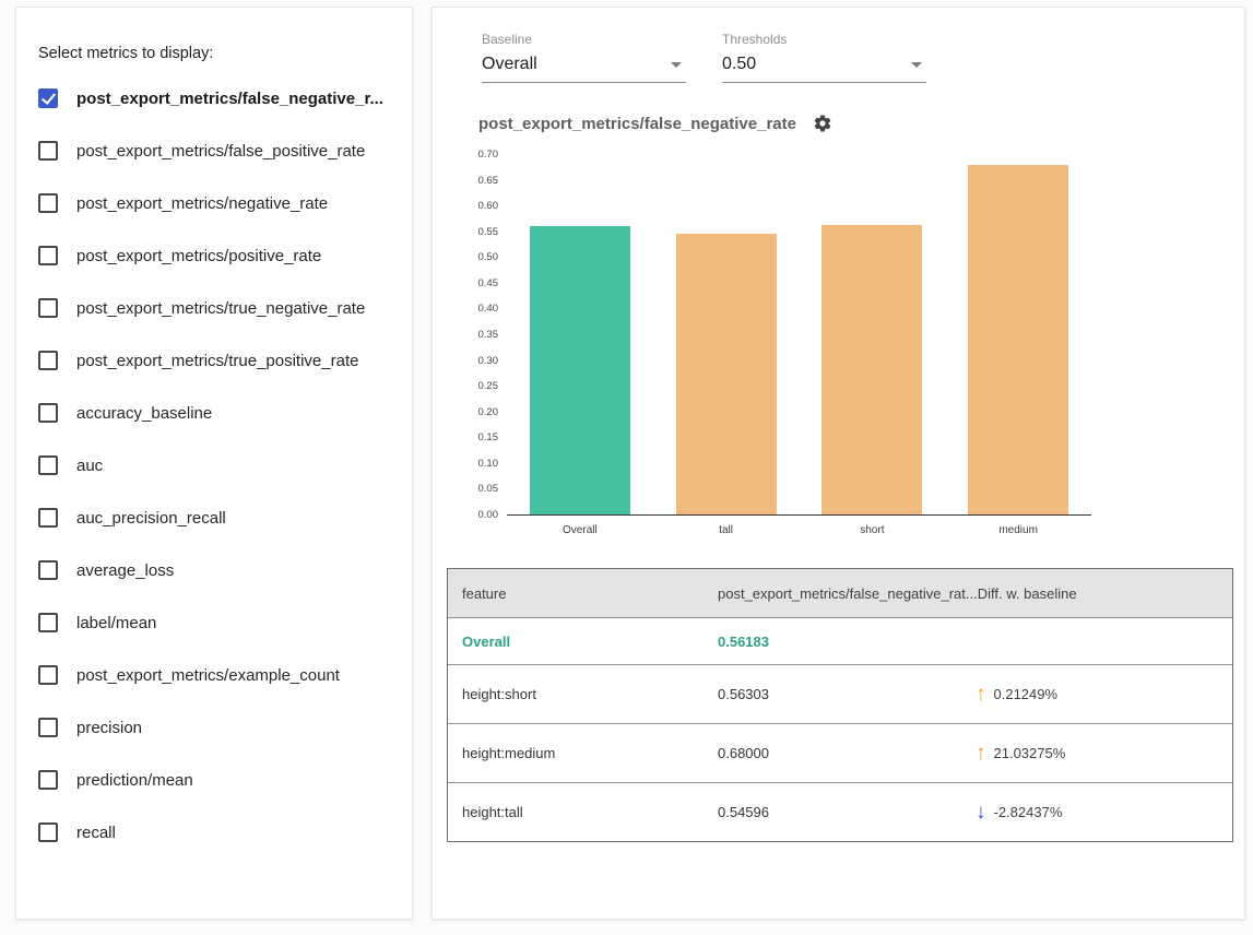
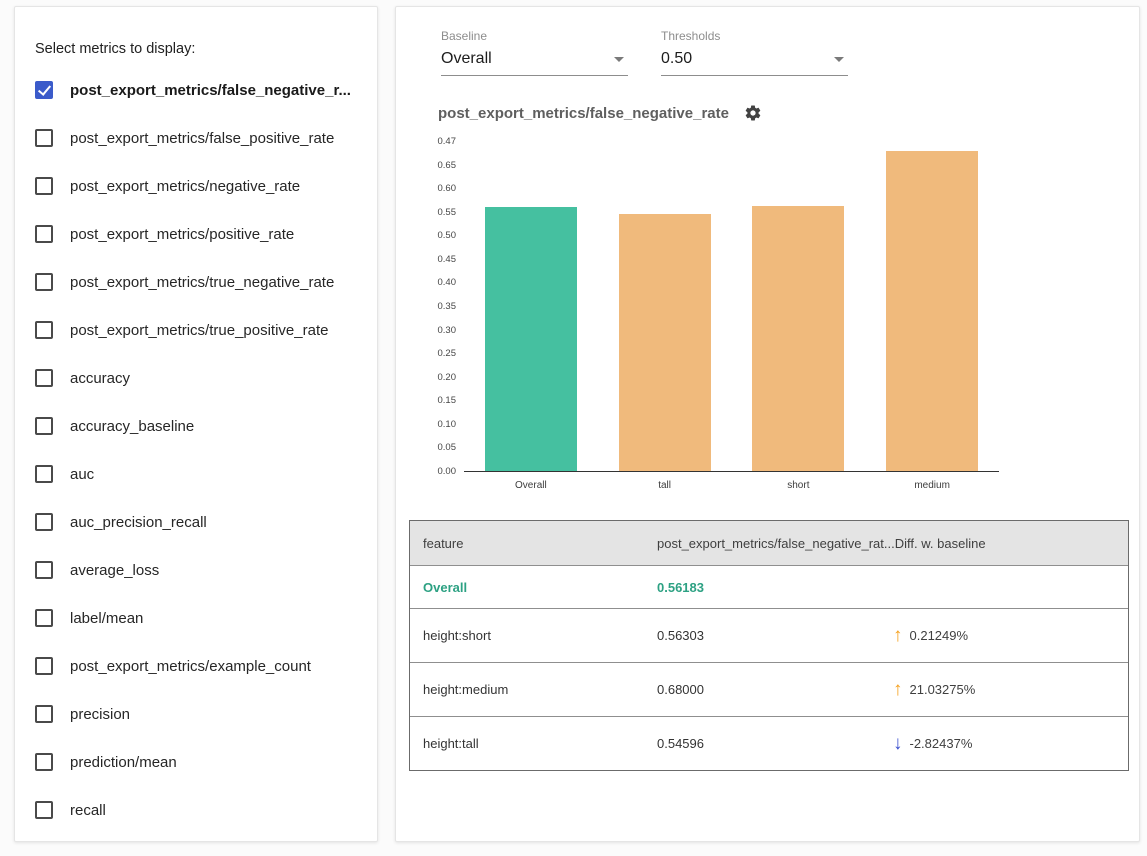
  Select metrics to display:
  post_export_metrics/false_negative_r...
  post_export_metrics/false_positive_rate
  post_export_metrics/negative_rate
  post_export_metrics/positive_rate
  post_export_metrics/true_negative_rate
  post_export_metrics/true_positive_rate
+ accuracy
  accuracy_baseline
  auc
  auc_precision_recall
  average_loss
  label/mean
  post_export_metrics/example_count
  precision
  prediction/mean
  recall
  Baseline
  Overall
  Thresholds
  0.50
  post_export_metrics/false_negative_rate
  0.00
  0.05
  0.10
  0.15
  0.20
  0.25
  0.30
  0.35
  0.40
  0.45
  0.50
  0.55
  0.60
  0.65
- 0.70
+ 0.47
  Overall
  tall
  short
  medium
  feature
  post_export_metrics/false_negative_rat...
  Diff. w. baseline
  Overall
  0.56183
  height:short
  0.56303
  ↑
  0.21249%
  height:medium
  0.68000
  ↑
  21.03275%
  height:tall
  0.54596
  ↓
  -2.82437%
